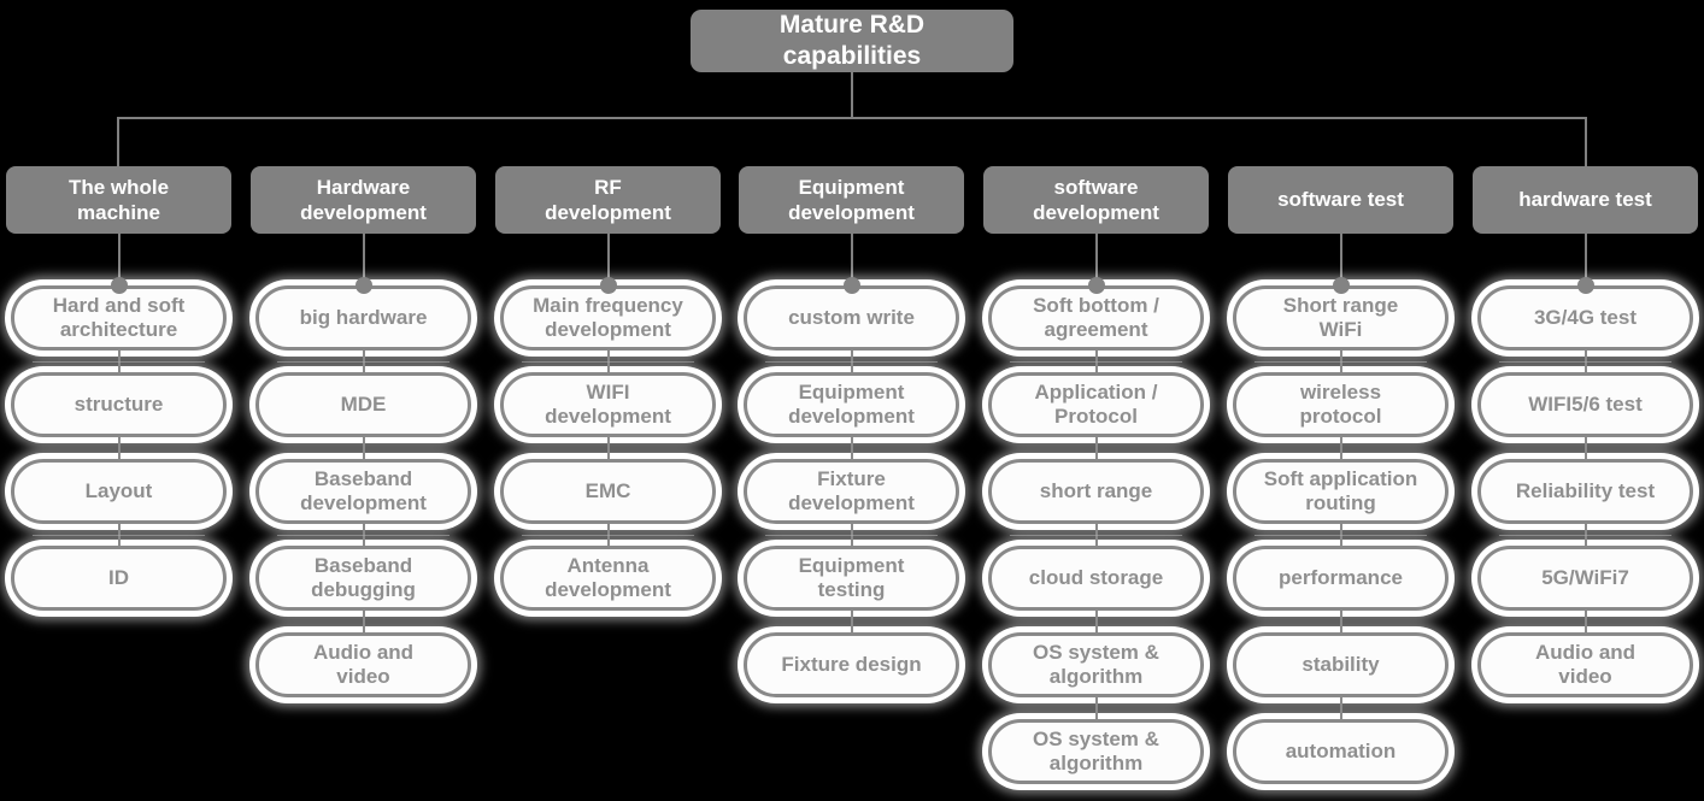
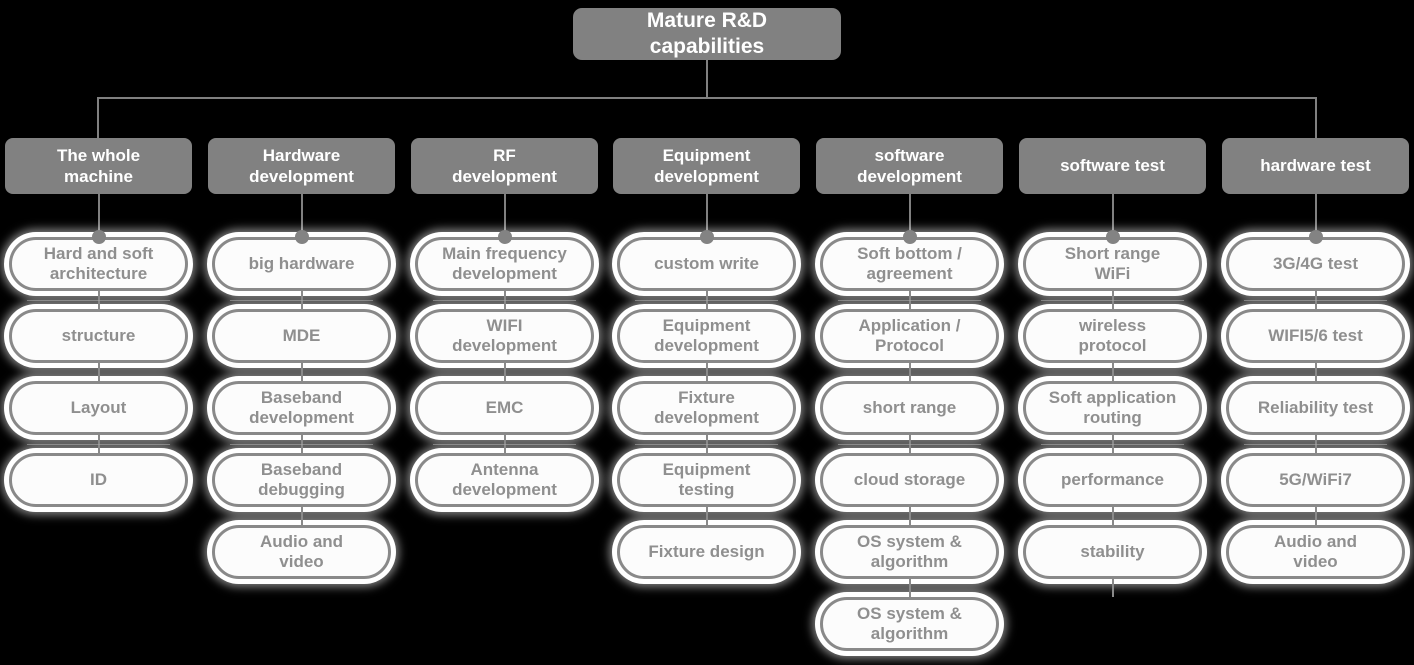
  Mature R&D
  capabilities
  The whole
  machine
  Hard and soft
  architecture
  structure
  Layout
  ID
  Hardware
  development
  big hardware
  MDE
  Baseband
  development
  Baseband
  debugging
  Audio and
  video
  RF
  development
  Main frequency
  development
  WIFI
  development
  EMC
  Antenna
  development
  Equipment
  development
  custom write
  Equipment
  development
  Fixture
  development
  Equipment
  testing
  Fixture design
  software
  development
  Soft bottom /
  agreement
  Application /
  Protocol
  short range
  cloud storage
  OS system &
  algorithm
  OS system &
  algorithm
  software test
  Short range
  WiFi
  wireless
  protocol
  Soft application
  routing
  performance
  stability
- automation
  hardware test
  3G/4G test
  WIFI5/6 test
  Reliability test
  5G/WiFi7
  Audio and
  video
